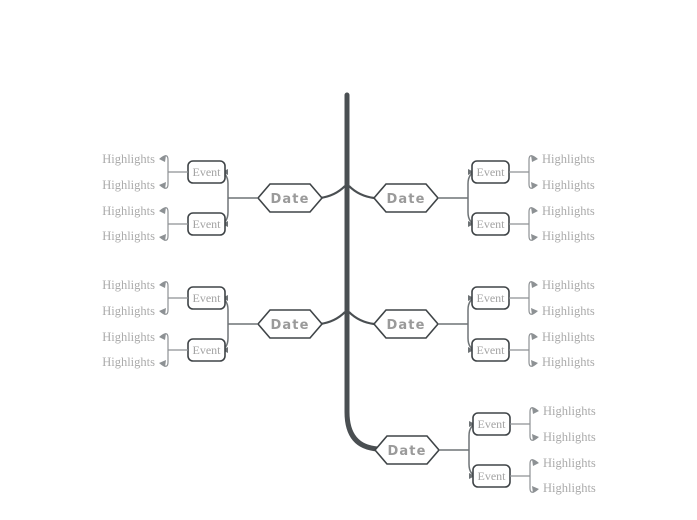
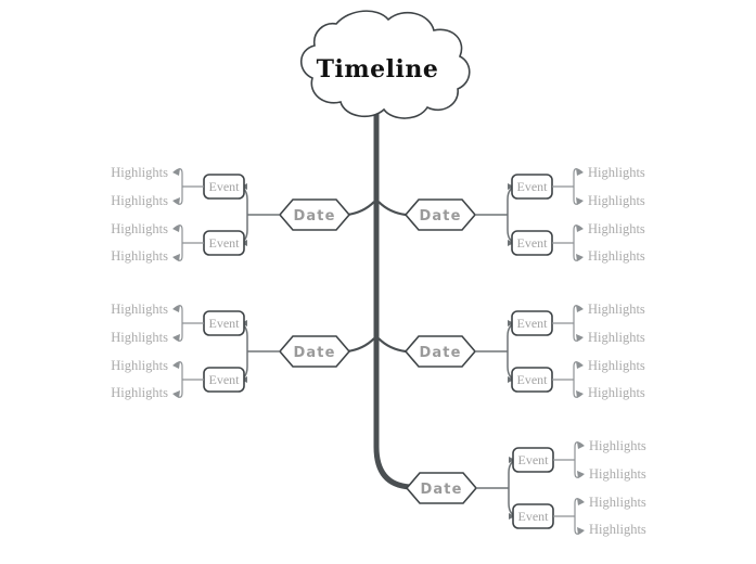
+ Timeline
  Date
  Event
  Highlights
  Highlights
  Event
  Highlights
  Highlights
  Date
  Event
  Highlights
  Highlights
  Event
  Highlights
  Highlights
  Date
  Event
  Highlights
  Highlights
  Event
  Highlights
  Highlights
  Date
  Event
  Highlights
  Highlights
  Event
  Highlights
  Highlights
  Date
  Event
  Highlights
  Highlights
  Event
  Highlights
  Highlights
